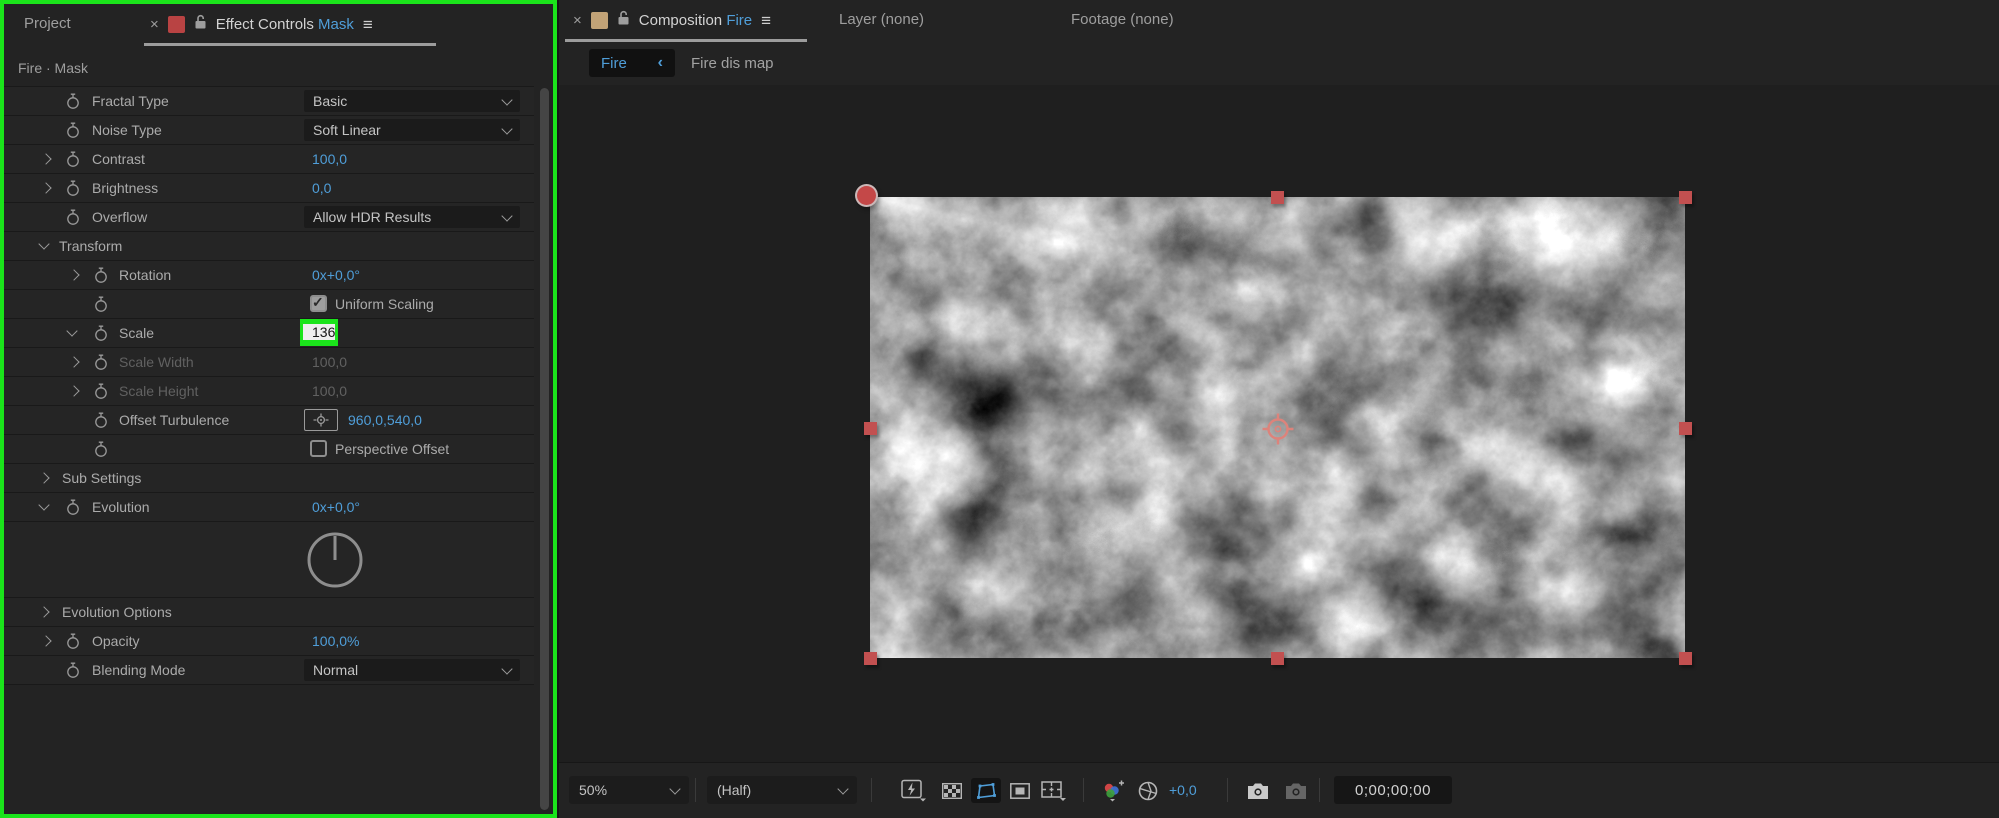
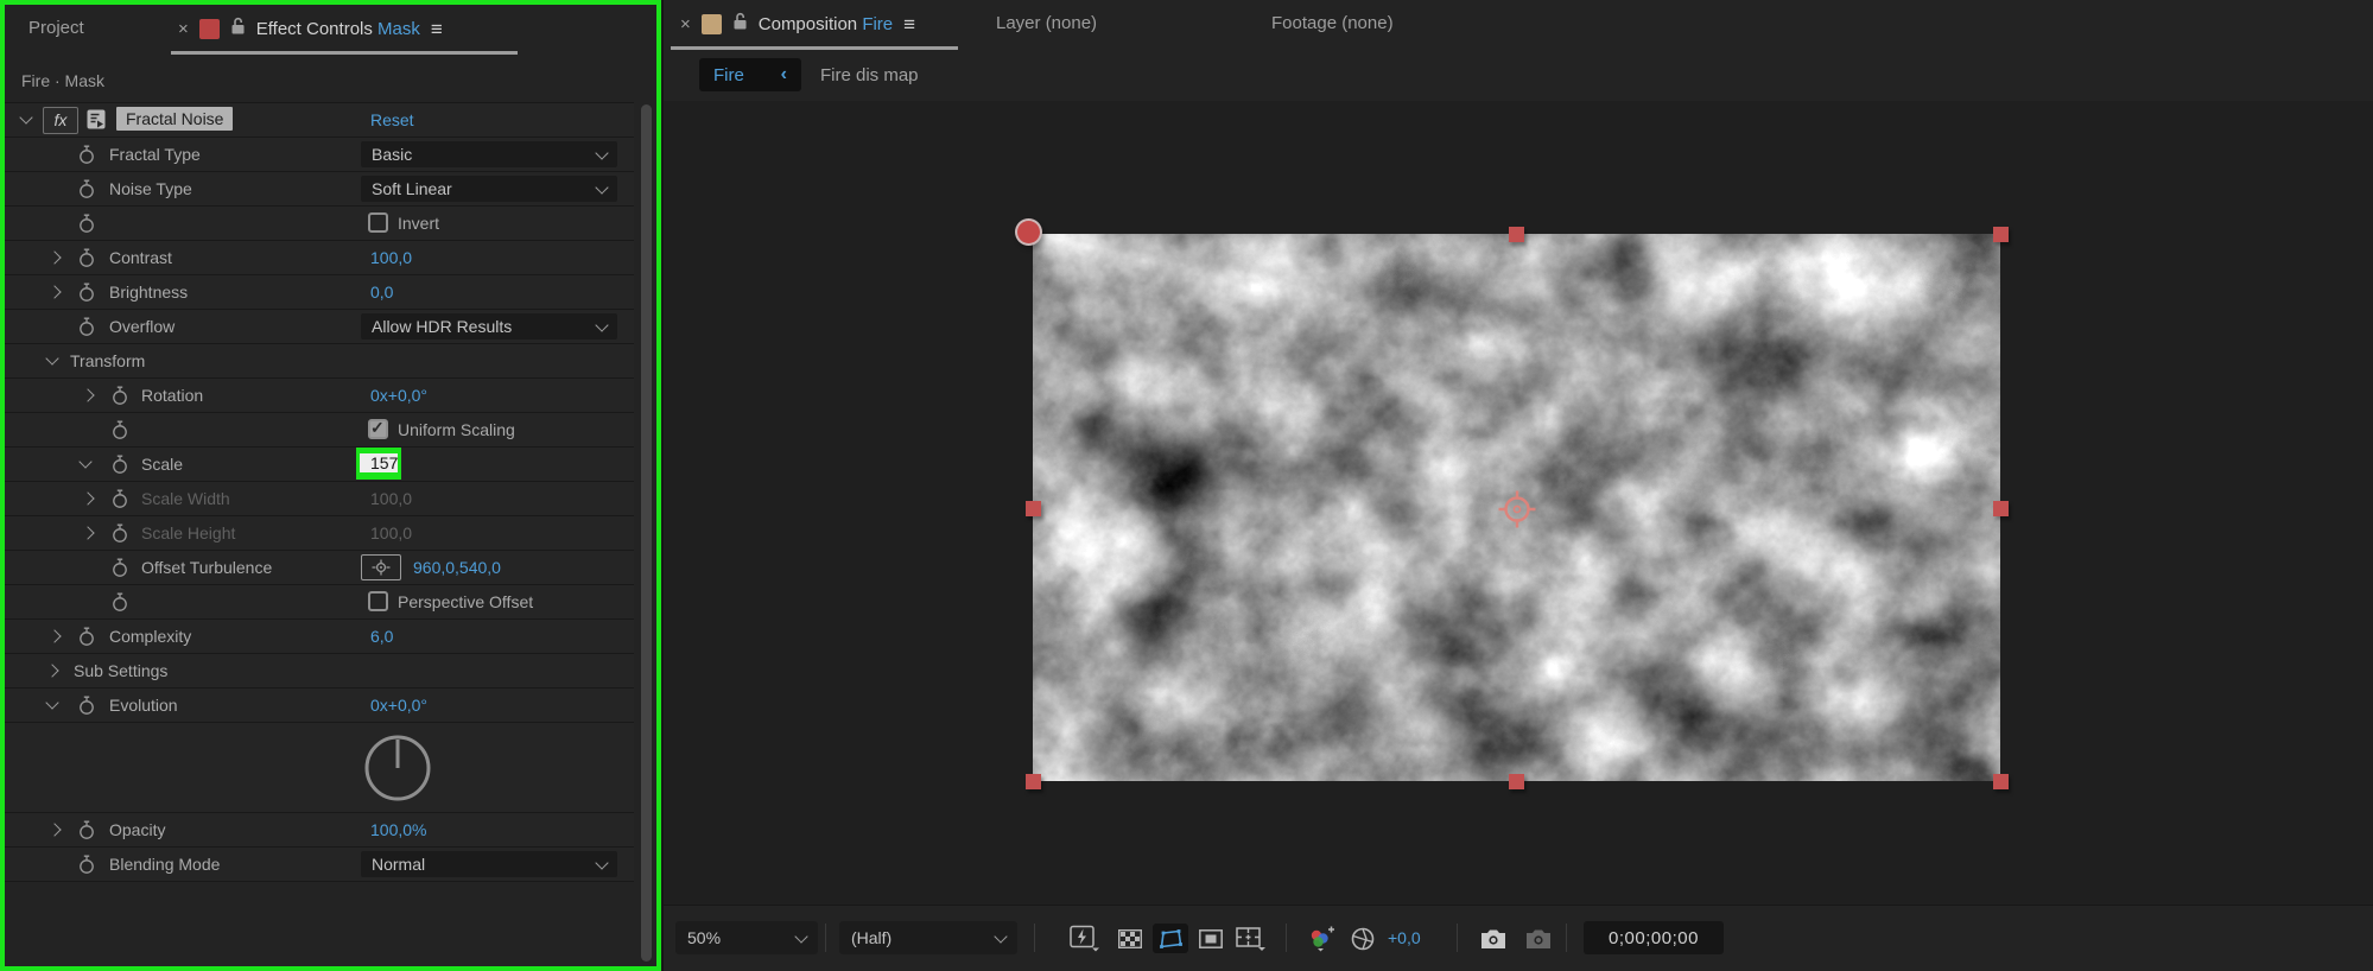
  Project
  ×
  Effect Controls Mask
  ≡
  Fire · Mask
+ fx
+ Fractal Noise
+ Reset
  Fractal Type
  Basic
  Noise Type
  Soft Linear
+ Invert
  Contrast
  100,0
  Brightness
  0,0
  Overflow
  Allow HDR Results
  Transform
  Rotation
  0x+0,0°
  ✓
  Uniform Scaling
  Scale
- 136
+ 157
  Scale Width
  100,0
  Scale Height
  100,0
  Offset Turbulence
  960,0,540,0
  Perspective Offset
+ Complexity
+ 6,0
  Sub Settings
  Evolution
  0x+0,0°
- Evolution Options
  Opacity
  100,0%
  Blending Mode
  Normal
  ×
  Composition Fire
  ≡
  Layer (none)
  Footage (none)
  Fire
  ‹
  Fire dis map
  50%
  (Half)
  +0,0
  0;00;00;00
